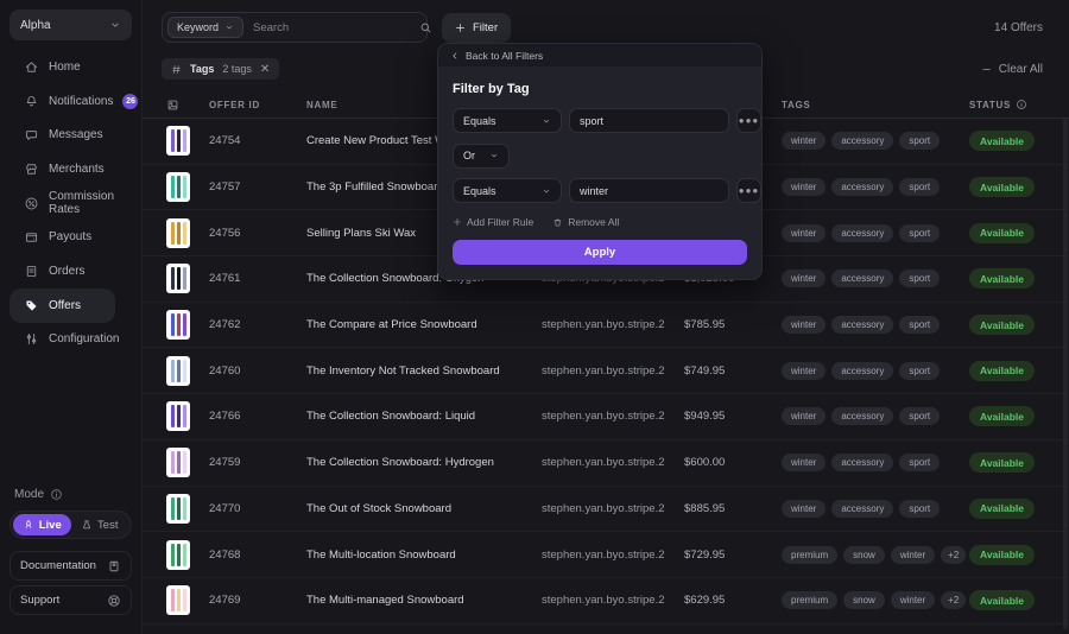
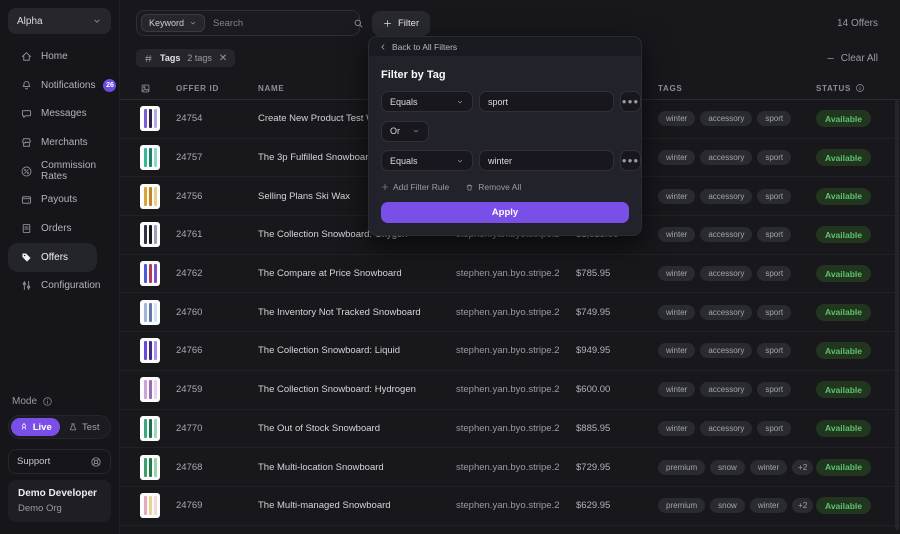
  Alpha
  Home
  Notifications
  Messages
  Merchants
  Commission Rates
  Payouts
  Orders
  Offers
  Configuration
  Mode
  Live
  Test
- Documentation
  Support
+ Demo Developer
+ Demo Org
  Keyword
  Search
  Filter
  14 Offers
  Tags
  2 tags
  ✕
  Clear All
  OFFER ID
  NAME
  TAGS
  STATUS
  24754
  Create New Product Test
  winter
  accessory
  sport
  Available
  24757
  The 3p Fulfilled Snowboar
  winter
  accessory
  sport
  Available
  24756
  Selling Plans Ski Wax
  winter
  accessory
  sport
  Available
  24761
  The Collection Snowboard:
  winter
  accessory
  sport
  Available
  24762
  The Compare at Price Snowboard
  stephen.yan.byo.stripe.2
  $785.95
  winter
  accessory
  sport
  Available
  24760
  The Inventory Not Tracked Snowboard
  stephen.yan.byo.stripe.2
  $749.95
  winter
  accessory
  sport
  Available
  24766
  The Collection Snowboard: Liquid
  stephen.yan.byo.stripe.2
  $949.95
  winter
  accessory
  sport
  Available
  24759
  The Collection Snowboard: Hydrogen
  stephen.yan.byo.stripe.2
  $600.00
  winter
  accessory
  sport
  Available
  24770
  The Out of Stock Snowboard
  stephen.yan.byo.stripe.2
  $885.95
  winter
  accessory
  sport
  Available
  24768
  The Multi-location Snowboard
  stephen.yan.byo.stripe.2
  $729.95
  premium
  snow
  winter
  +2
  Available
  24769
  The Multi-managed Snowboard
  stephen.yan.byo.stripe.2
  $629.95
  premium
  snow
  winter
  +2
  Available
  Back to All Filters
  Filter by Tag
  Equals
  sport
  ●●●
  Or
  Equals
  winter
  ●●●
  Add Filter Rule
  Remove All
  Apply
